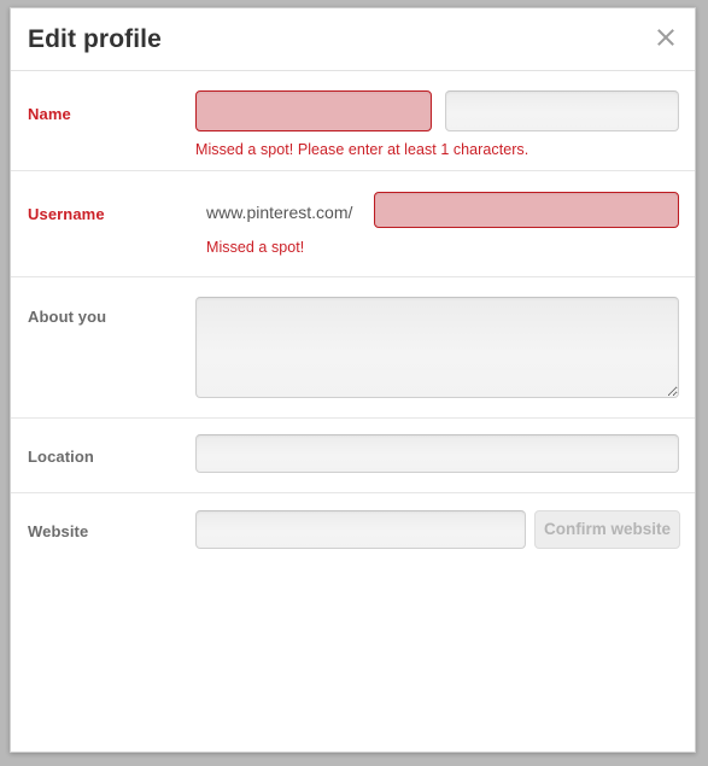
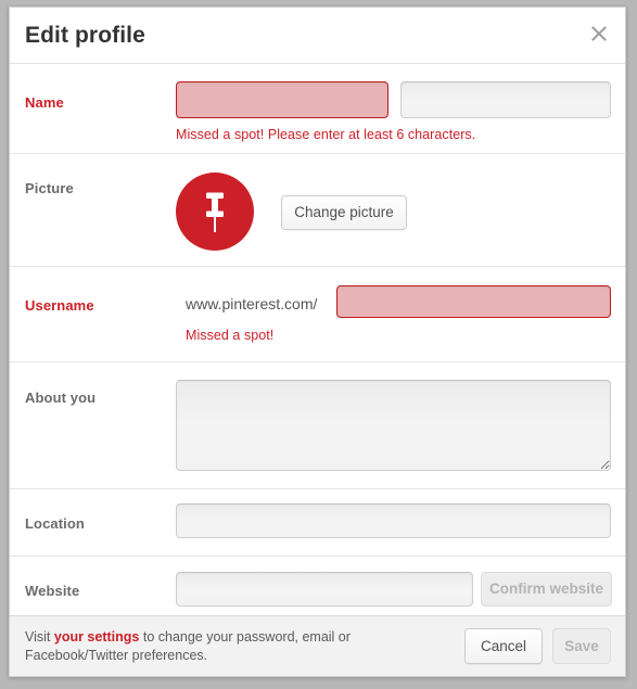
  Edit profile
  Name
- Missed a spot! Please enter at least 1 characters.
+ Missed a spot! Please enter at least 6 characters.
+ Picture
+ Change picture
  Username
  www.pinterest.com/
  Missed a spot!
  About you
  Location
  Website
  Confirm website
+ Visit your settings to change your password, email or Facebook/Twitter preferences.
+ Cancel
+ Save
